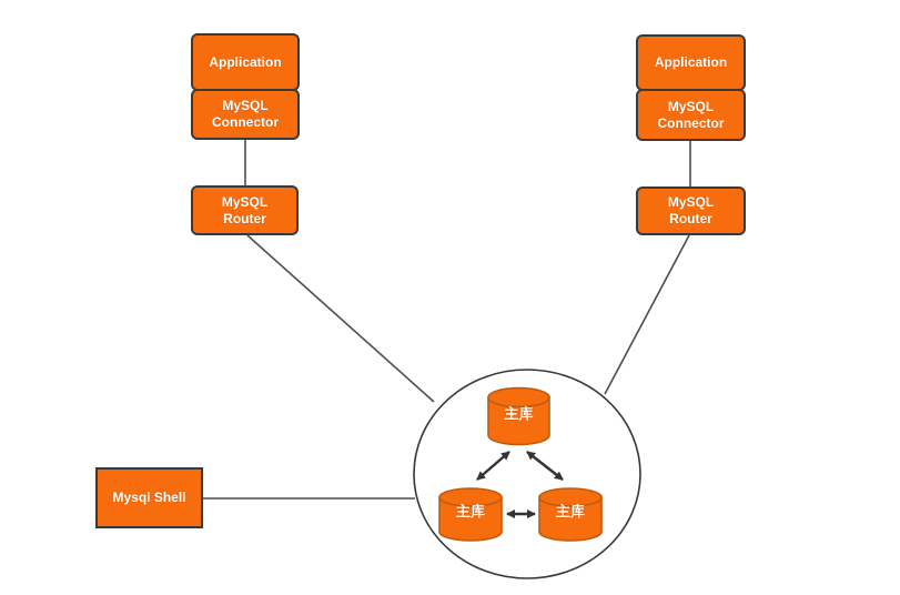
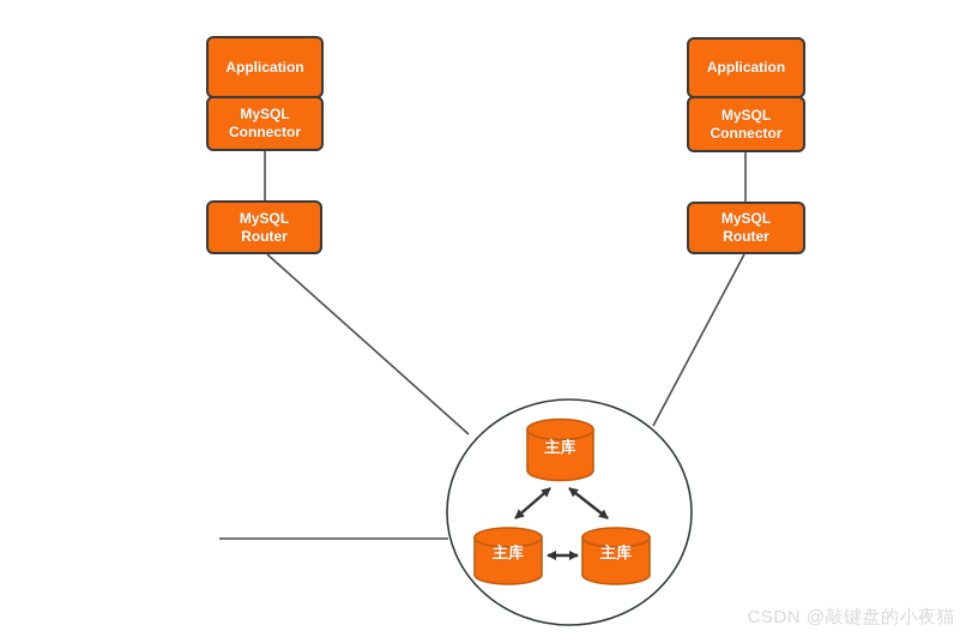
  Application
  MySQL
  Connector
  MySQL
  Router
  Application
  MySQL
  Connector
  MySQL
  Router
- Mysql Shell
  主库
  主库
  主库
+ CSDN @敲键盘的小夜猫
